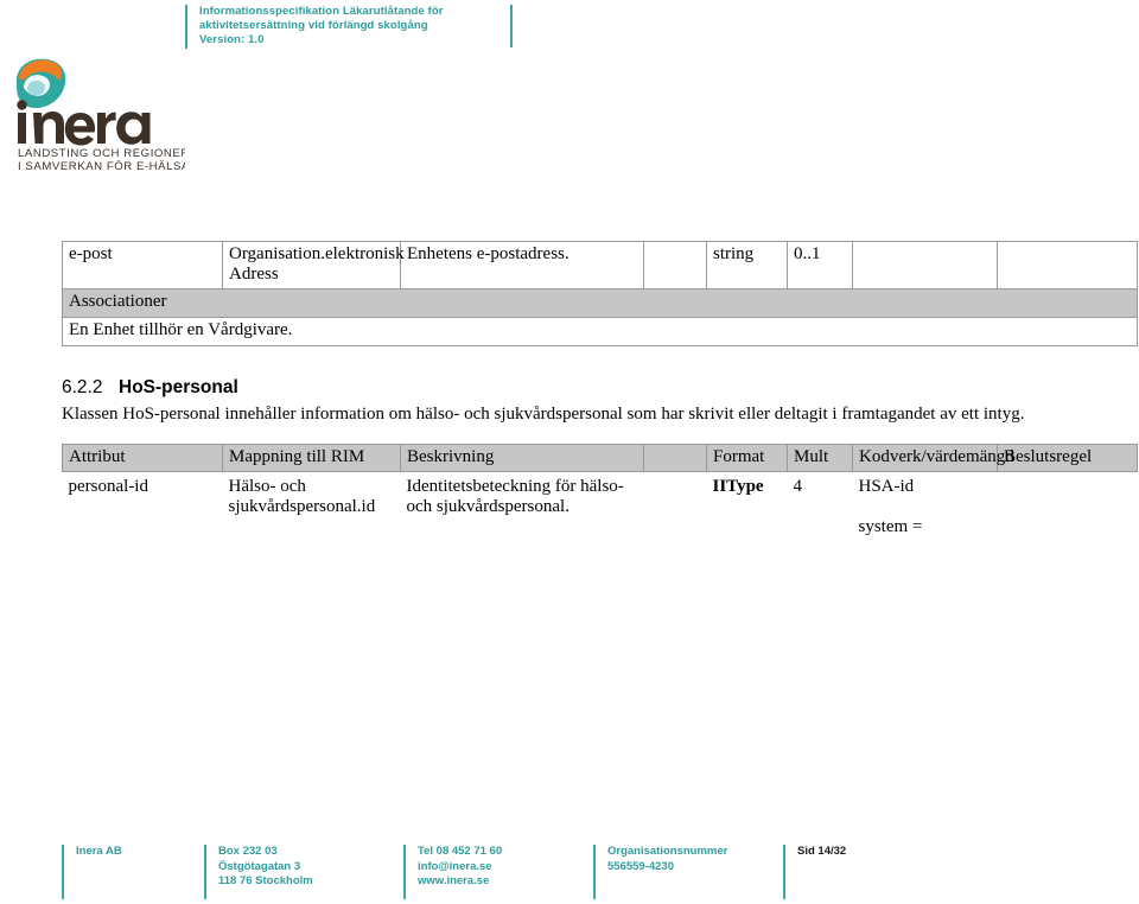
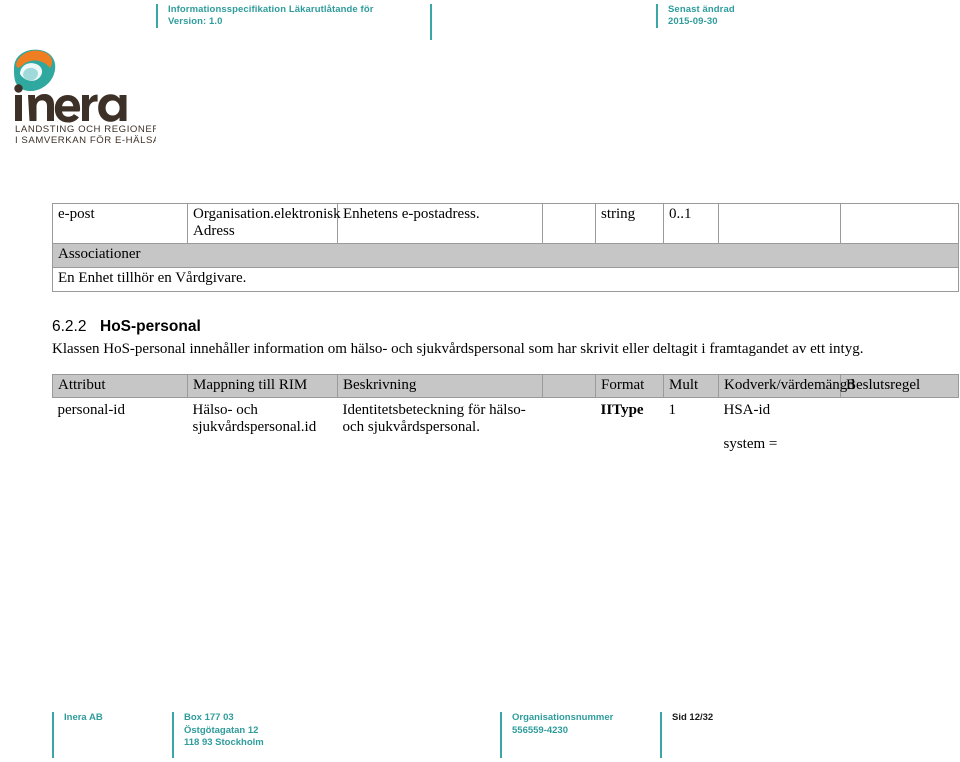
  Informationsspecifikation Läkarutlåtande för
- aktivitetsersättning vid förlängd skolgång
  Version: 1.0
+ Senast ändrad
+ 2015-09-30
  LANDSTING OCH REGIONE
  I SAMVERKAN FÖR E-HÄLS
  e-post	Organisation.elektronisk Adress	Enhetens e-postadress.		string	0..1
  Associationer
  En Enhet tillhör en Vårdgivare.
  6.2.2 HoS-personal
  Klassen HoS-personal innehåller information om hälso- och sjukvårdspersonal som har skrivit eller deltagit i framtagandet av ett intyg.
  Attribut	Mappning till RIM	Beskrivning		Format	Mult	Kodverk/värdemäng	Beslutsregel
- personal-id	Hälso- och sjukvårdspersonal.id	Identitetsbeteckning för hälso- och sjukvårdspersonal.		IIType	4	HSA-id system =
+ personal-id	Hälso- och sjukvårdspersonal.id	Identitetsbeteckning för hälso- och sjukvårdspersonal.		IIType	1	HSA-id system =
  Inera AB
- Box 232 03
+ Box 177 03
- Östgötagatan 3
+ Östgötagatan 12
- 118 76 Stockholm
+ 118 93 Stockholm
- Tel 08 452 71 60
- info@inera.se
- www.inera.se
  Organisationsnummer
  556559-4230
- Sid 14/32
+ Sid 12/32
